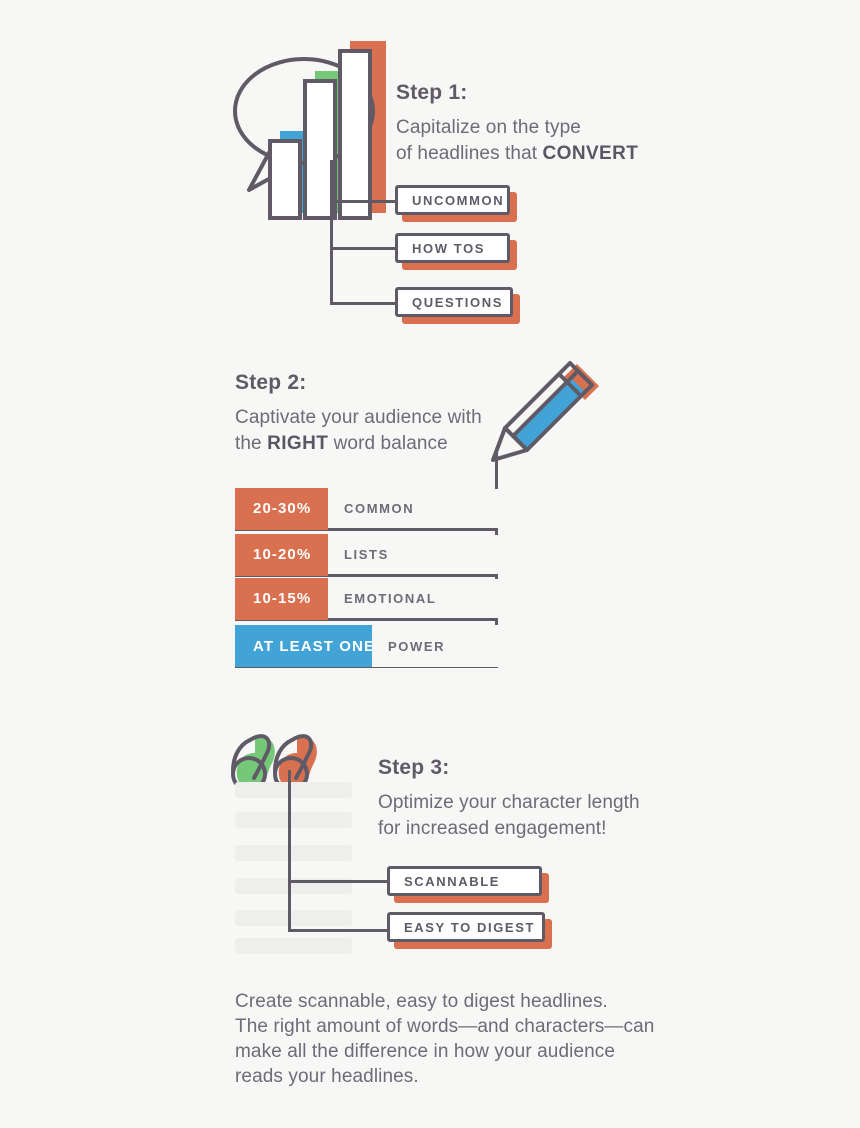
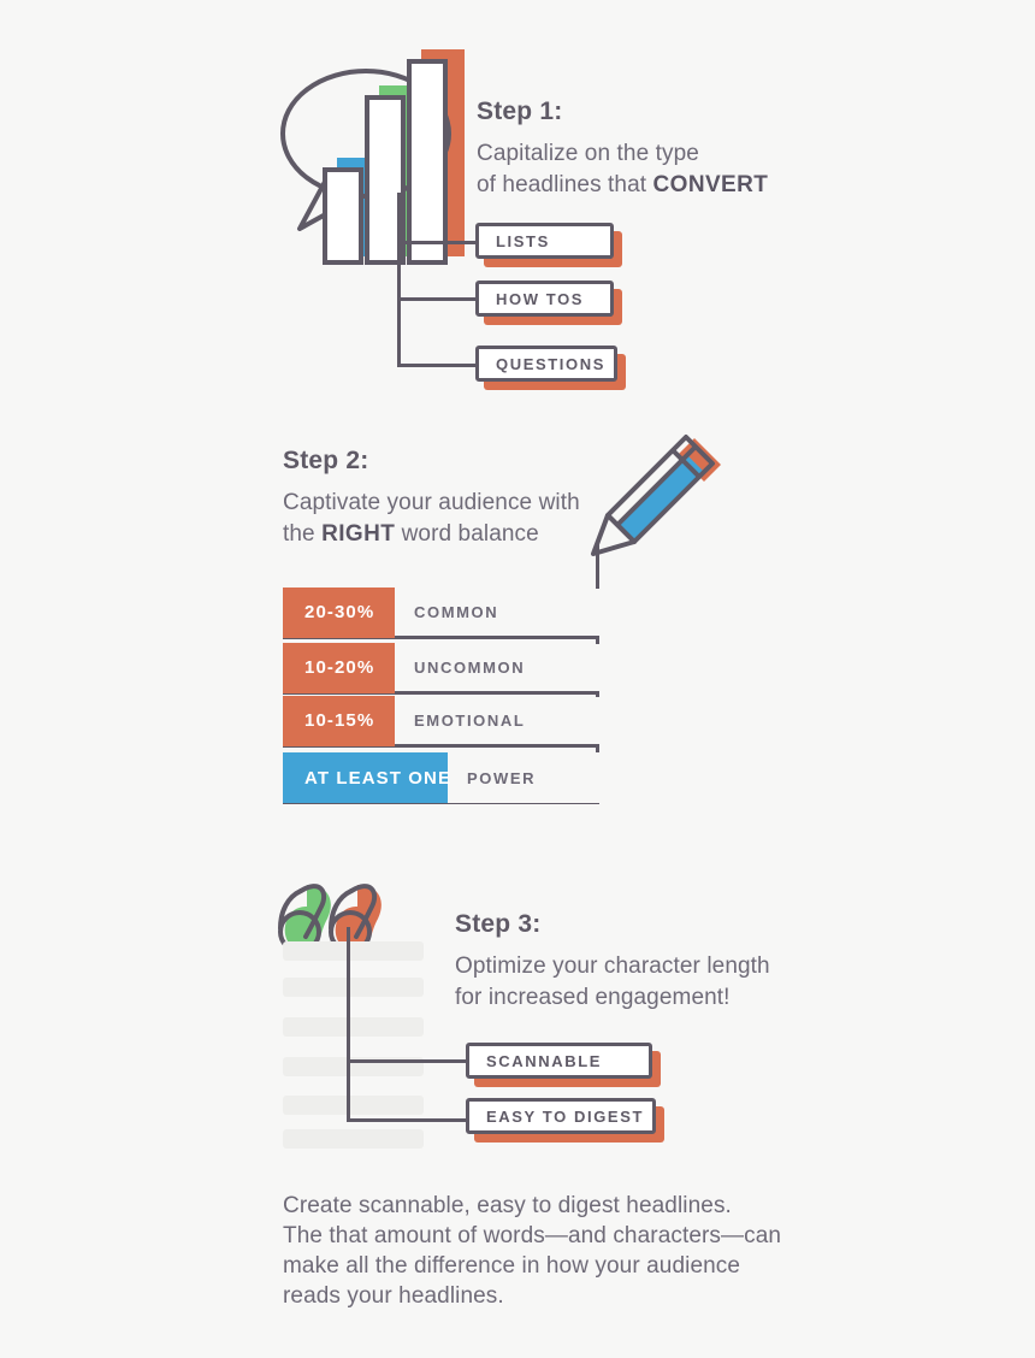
  Step 1:
  Capitalize on the type
  of headlines that CONVERT
- UNCOMMON
+ LISTS
  HOW TOS
  QUESTIONS
  Step 2:
  Captivate your audience with
  the RIGHT word balance
  20-30%
  COMMON
  10-20%
- LISTS
+ UNCOMMON
  10-15%
  EMOTIONAL
  AT LEAST ONE
  POWER
  Step 3:
  Optimize your character length
  for increased engagement!
  SCANNABLE
  EASY TO DIGEST
  Create scannable, easy to digest headlines.
- The right amount of words—and characters—can
+ The that amount of words—and characters—can
  make all the difference in how your audience
  reads your headlines.
